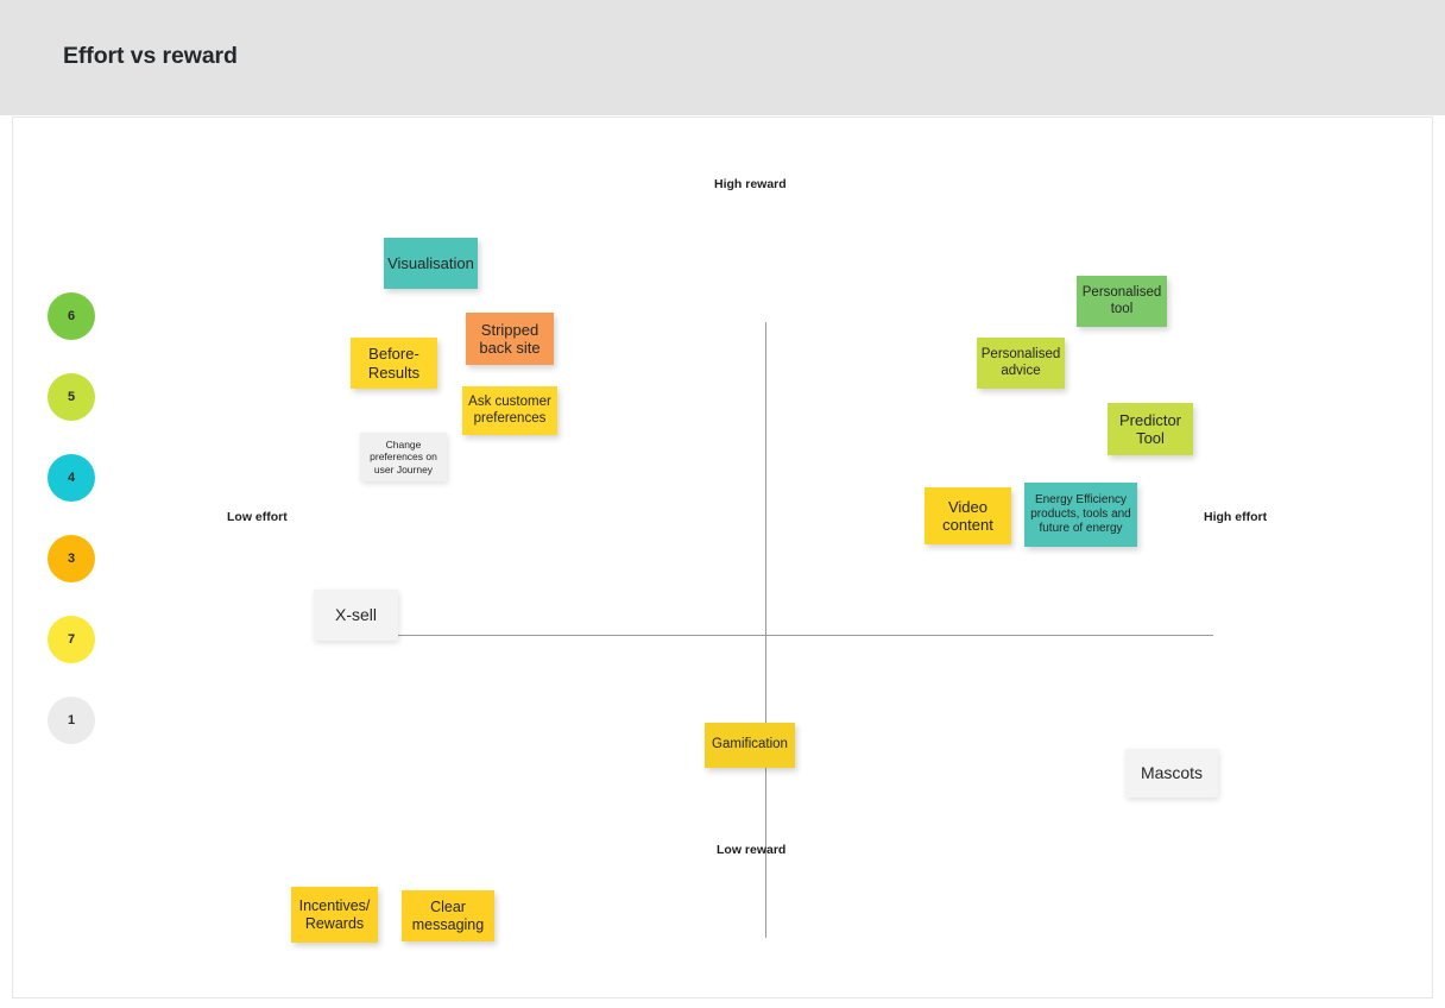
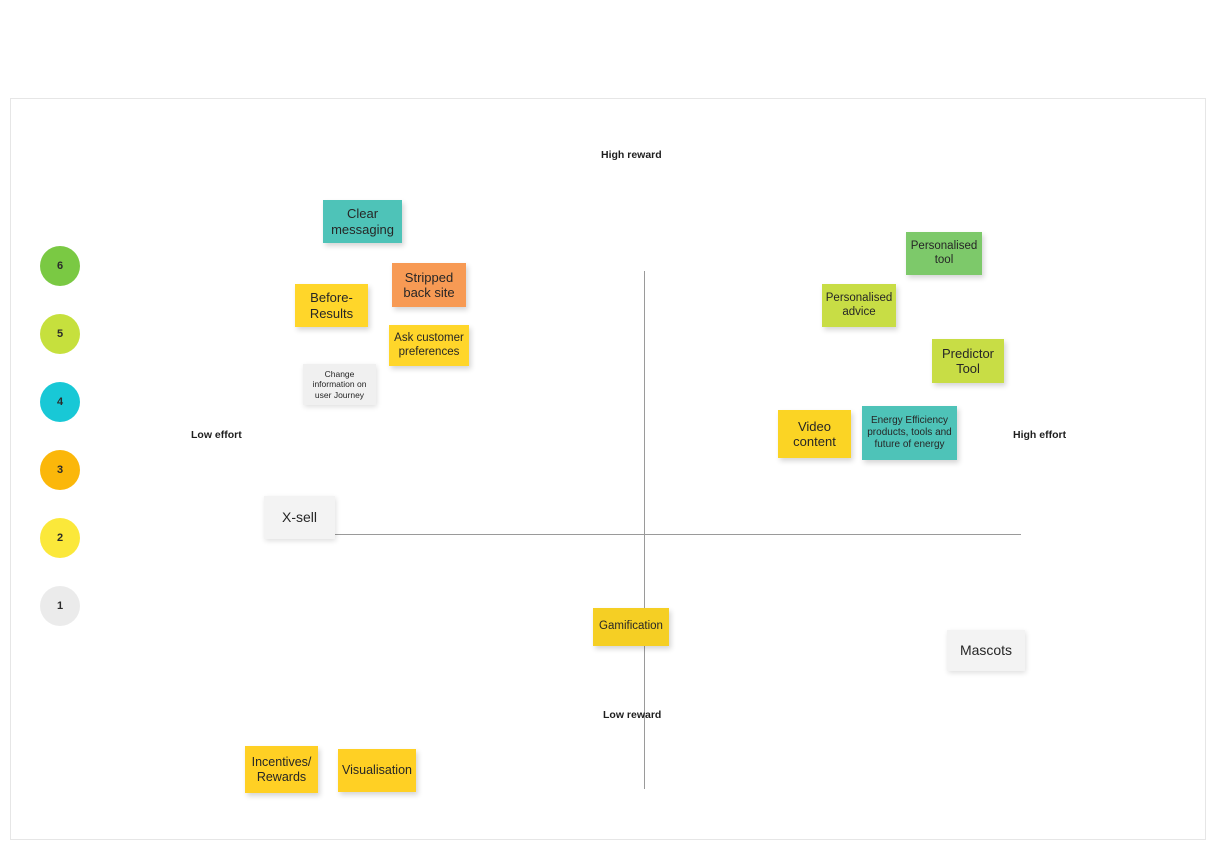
- Effort vs reward
  High reward
  Low reward
  Low effort
  High effort
  6
  5
  4
  3
- 7
+ 2
  1
- Visualisation
+ Clear messaging
  Before-Results
  Stripped back site
  Ask customer preferences
- Change preferences on user Journey
+ Change information on user Journey
  X-sell
  Incentives/ Rewards
- Clear messaging
+ Visualisation
  Gamification
  Video content
  Energy Efficiency products, tools and future of energy
  Personalised advice
  Personalised tool
  Predictor Tool
  Mascots
